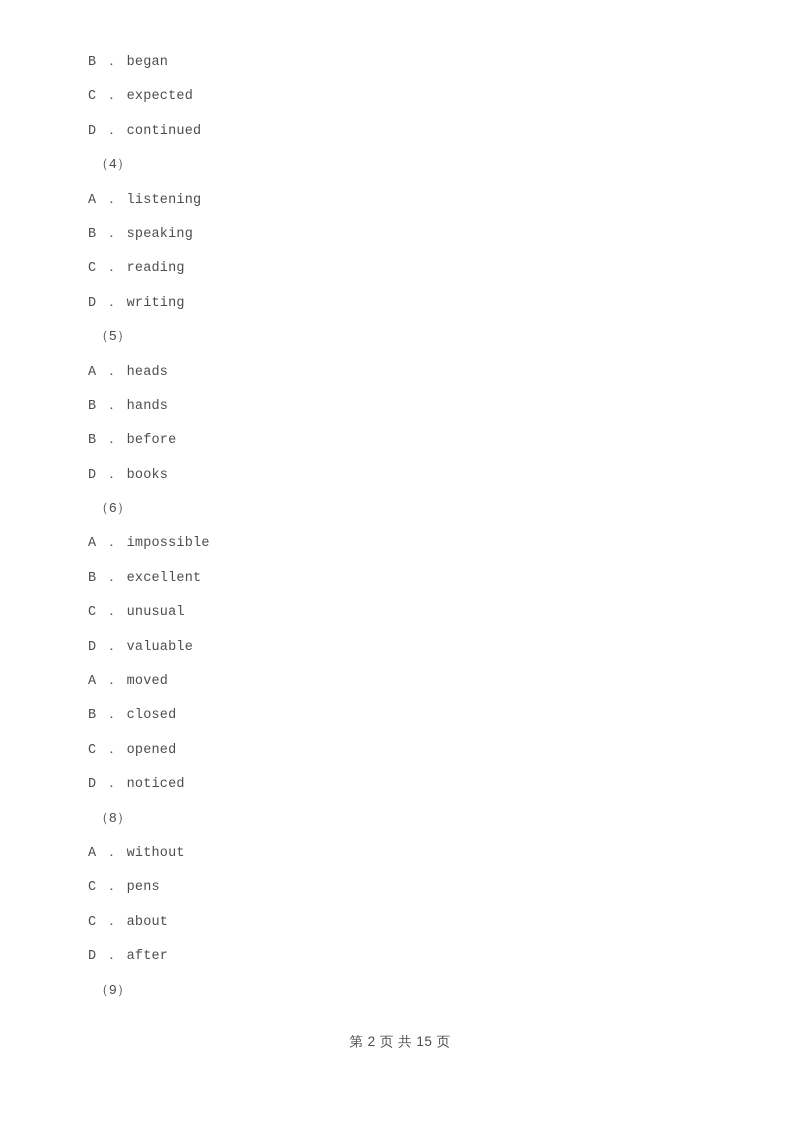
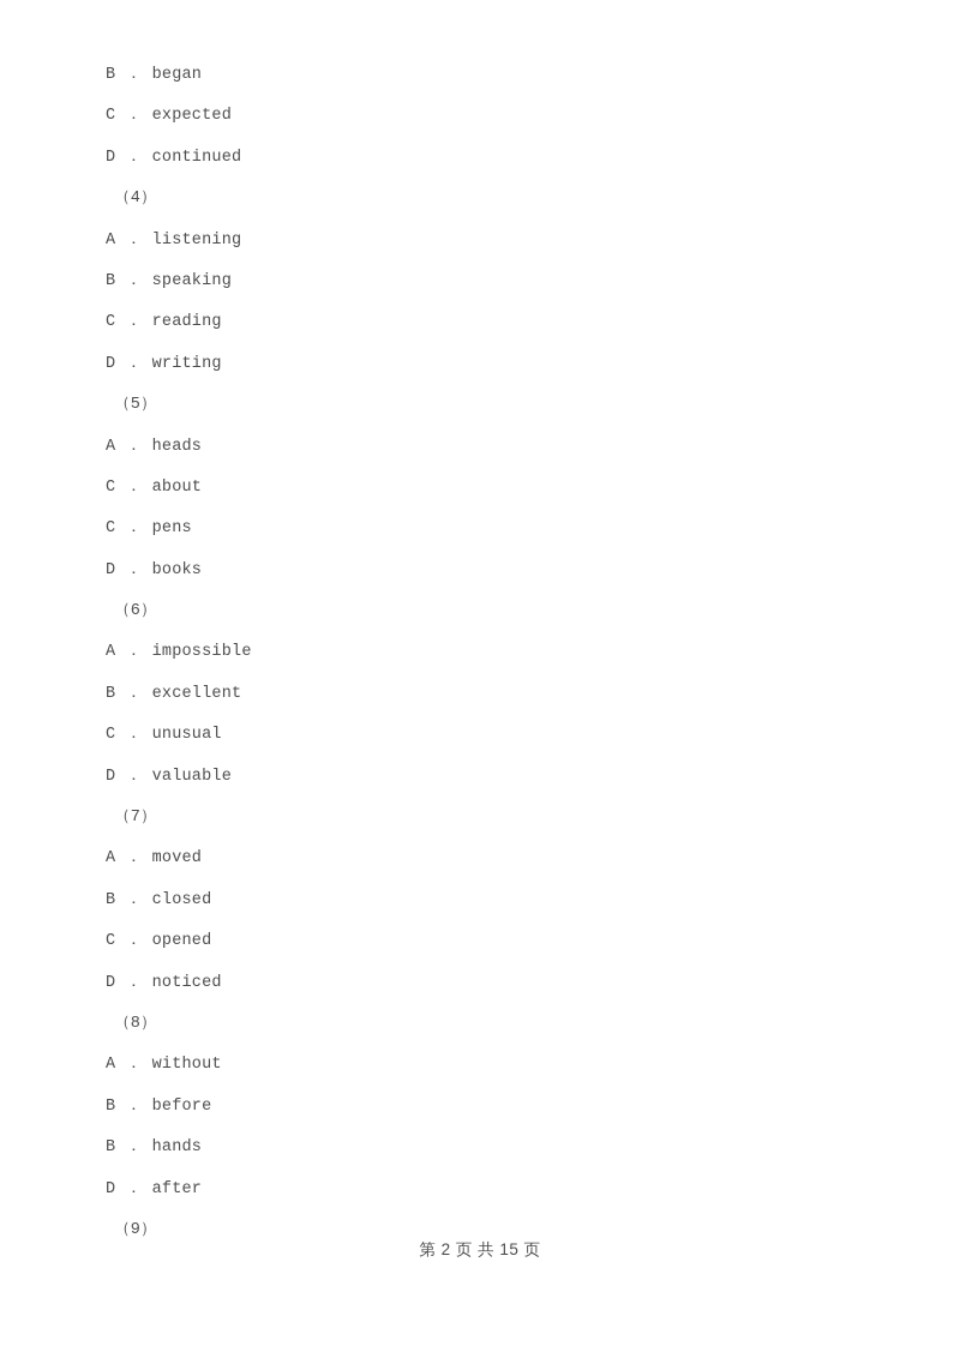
  B ． began
  C ． expected
  D ． continued
  （4）
  A ． listening
  B ． speaking
  C ． reading
  D ． writing
  （5）
  A ． heads
- B ． hands
+ C ． about
- B ． before
+ C ． pens
  D ． books
  （6）
  A ． impossible
  B ． excellent
  C ． unusual
  D ． valuable
+ （7）
  A ． moved
  B ． closed
  C ． opened
  D ． noticed
  （8）
  A ． without
- C ． pens
+ B ． before
- C ． about
+ B ． hands
  D ． after
  （9）
  第 2 页 共 15 页
